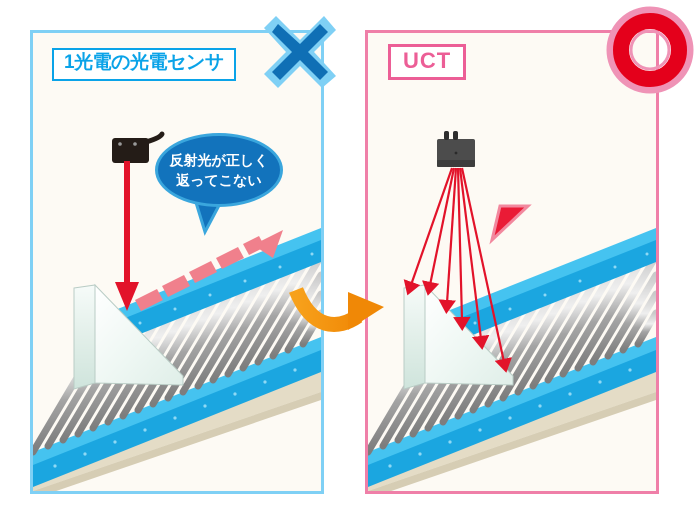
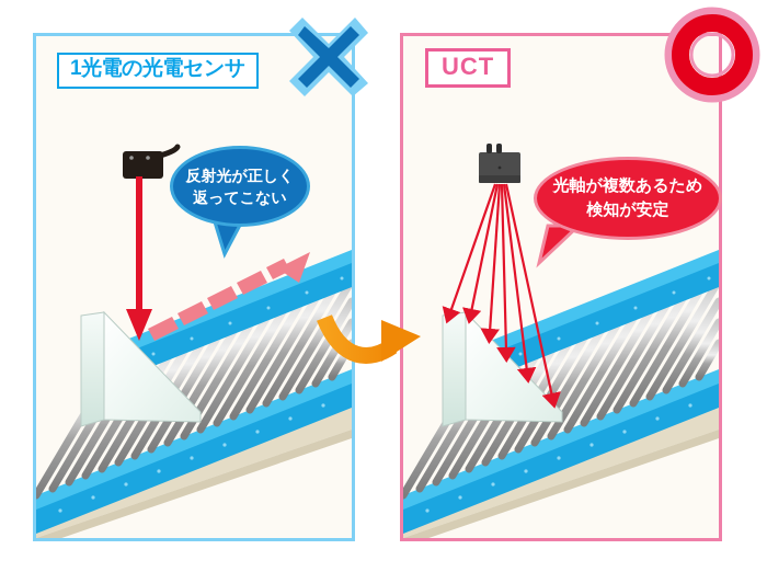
  1光電の光電センサ
  UCT
  反射光が正しく
  返ってこない
+ 光軸が複数あるため
+ 検知が安定
